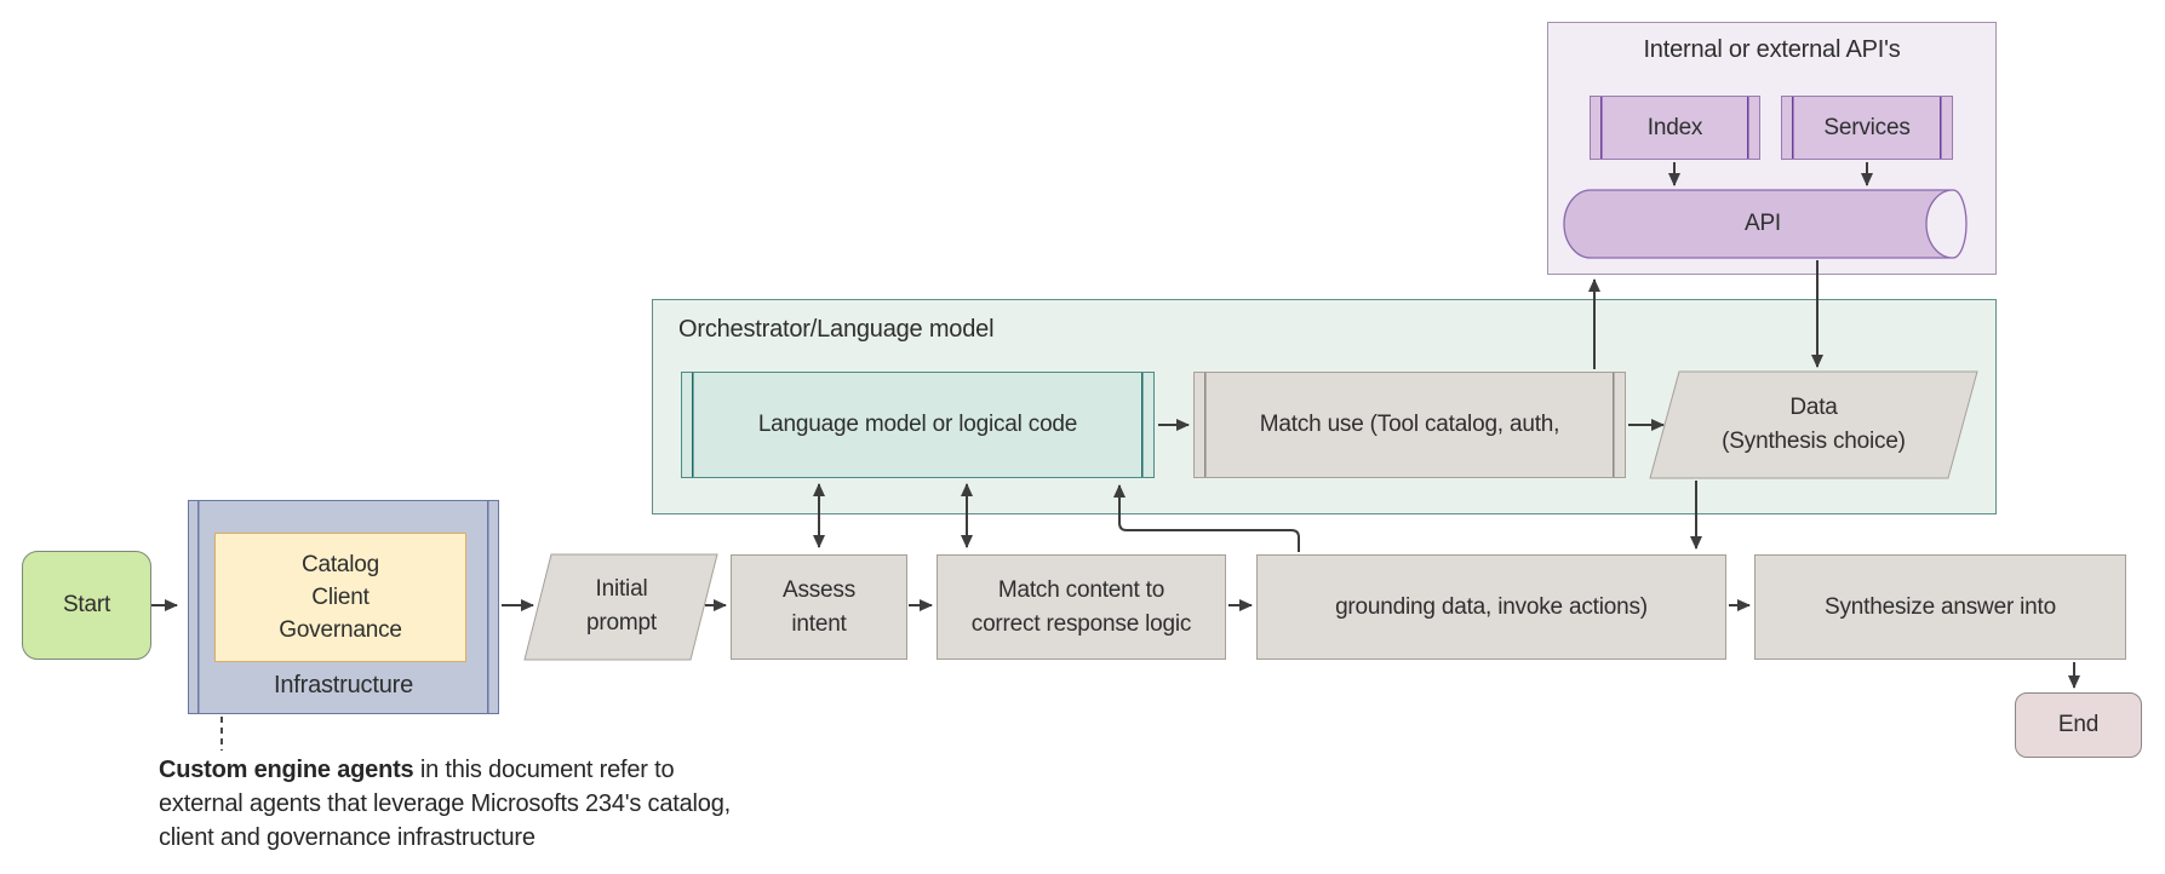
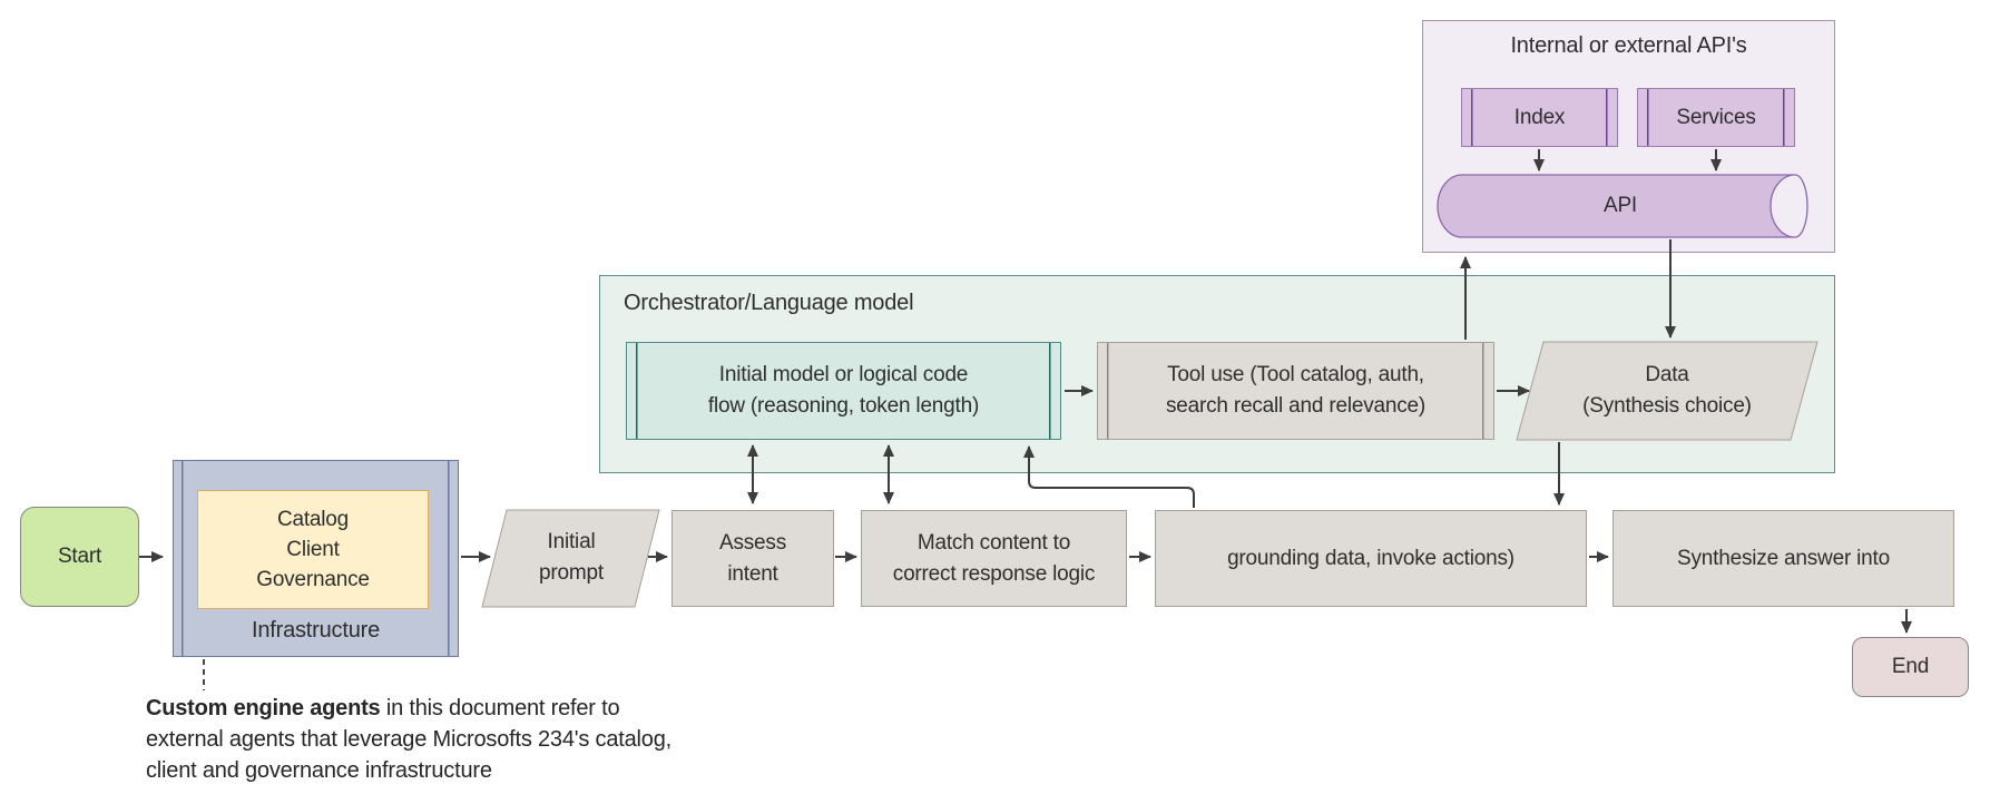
  Internal or external API's
  Orchestrator/Language model
  Infrastructure
  Index
  Services
- Language model or logical code
+ Initial model or logical code
+ flow (reasoning, token length)
- Match use (Tool catalog, auth,
+ Tool use (Tool catalog, auth,
+ search recall and relevance)
  Start
  Catalog
  Client
  Governance
  Assess
  intent
  Match content to
  correct response logic
  grounding data, invoke actions)
  Synthesize answer into
  End
  API
  Data
  (Synthesis choice)
  Initial
  prompt
  Custom engine agents in this document refer to external agents that leverage Microsofts 234's catalog, client and governance infrastructure
